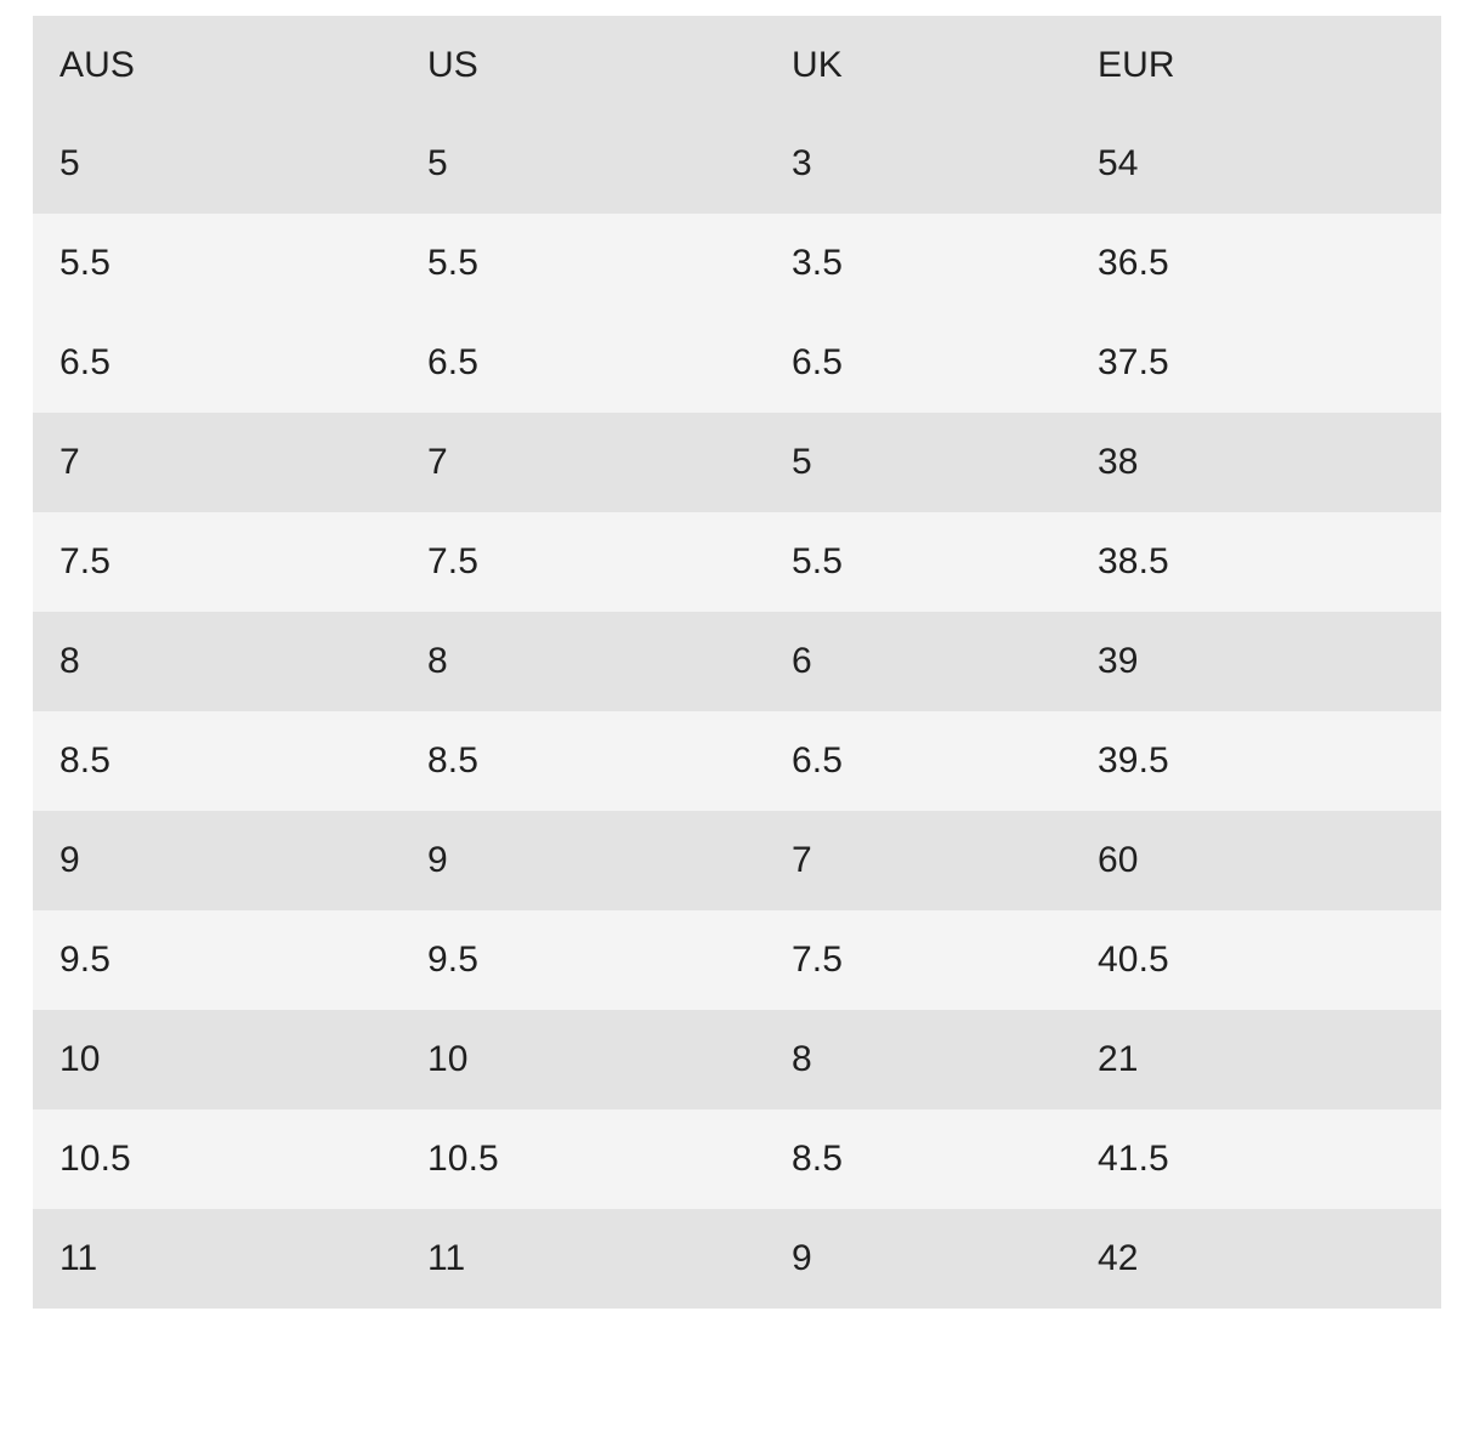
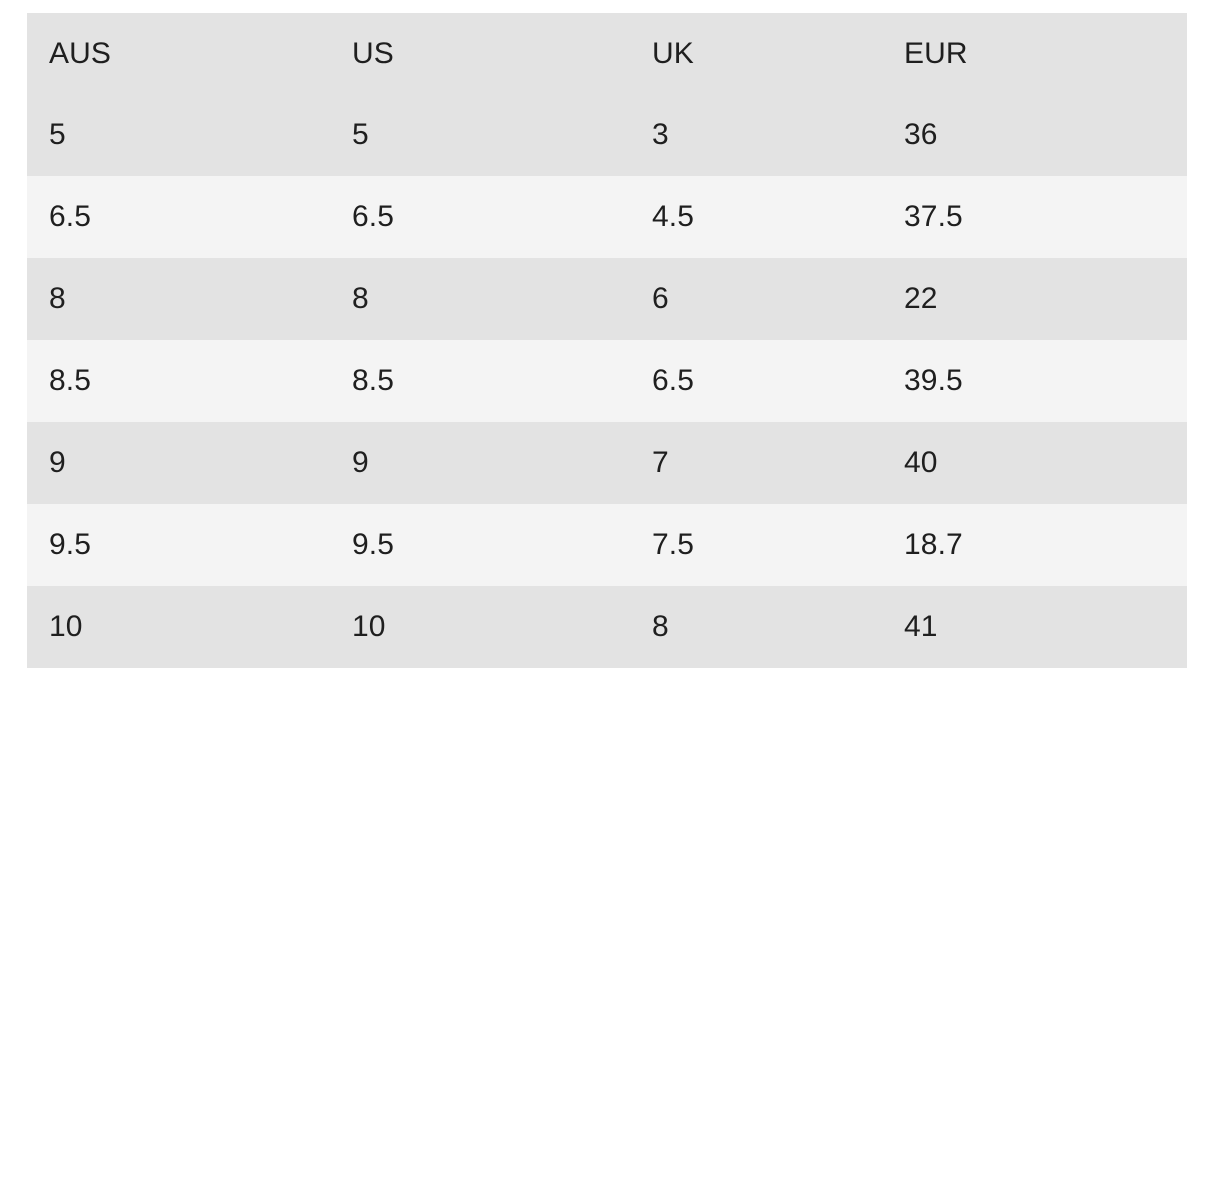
  AUS	US	UK	EUR
- 5	5	3	54
+ 5	5	3	36
- 5.5	5.5	3.5	36.5
- 6.5	6.5	6.5	37.5
+ 6.5	6.5	4.5	37.5
- 7	7	5	38
- 7.5	7.5	5.5	38.5
- 8	8	6	39
+ 8	8	6	22
  8.5	8.5	6.5	39.5
- 9	9	7	60
+ 9	9	7	40
- 9.5	9.5	7.5	40.5
+ 9.5	9.5	7.5	18.7
- 10	10	8	21
+ 10	10	8	41
- 10.5	10.5	8.5	41.5
- 11	11	9	42
